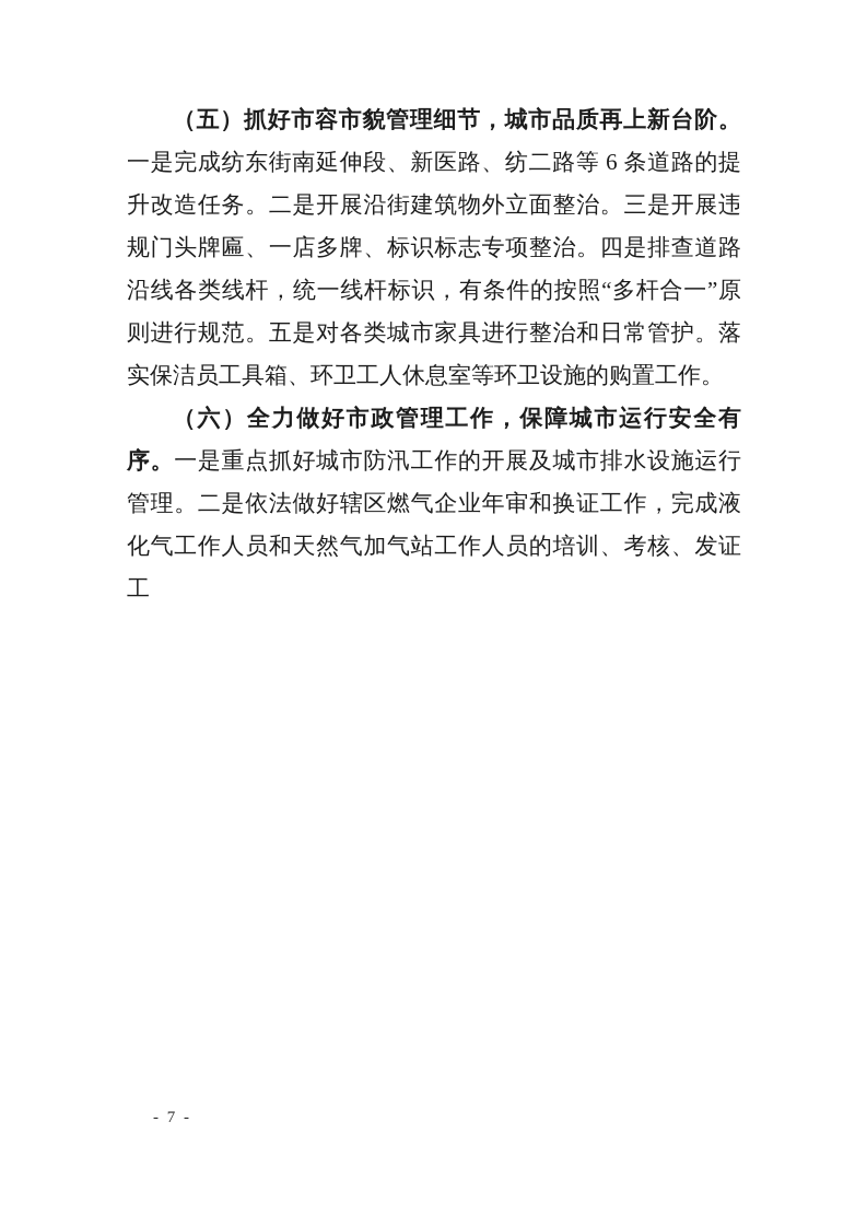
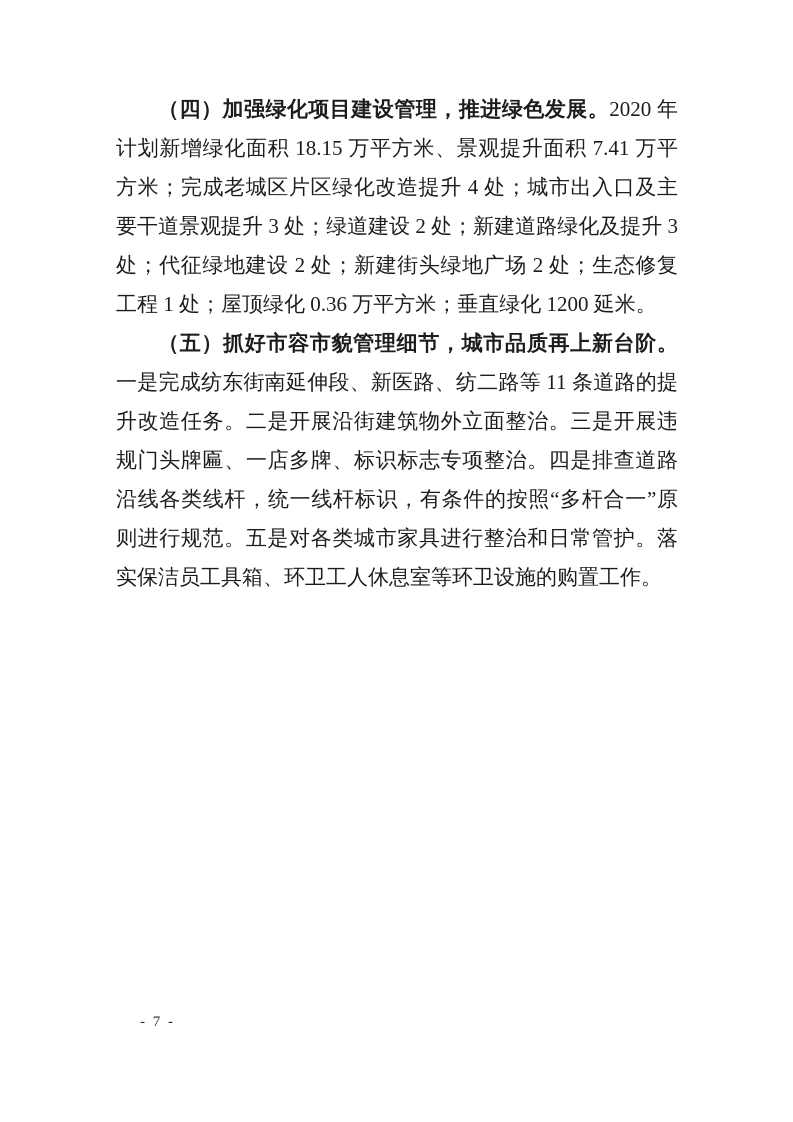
+ （四）加强绿化项目建设管理，推进绿色发展。2020 年计划新增绿化面积 18.15 万平方米、景观提升面积 7.41 万平方米；完成老城区片区绿化改造提升 4 处；城市出入口及主要干道景观提升 3 处；绿道建设 2 处；新建道路绿化及提升 3 处；代征绿地建设 2 处；新建街头绿地广场 2 处；生态修复工程 1 处；屋顶绿化 0.36 万平方米；垂直绿化 1200 延米。
- （五）抓好市容市貌管理细节，城市品质再上新台阶。一是完成纺东街南延伸段、新医路、纺二路等 6 条道路的提升改造任务。二是开展沿街建筑物外立面整治。三是开展违规门头牌匾、一店多牌、标识标志专项整治。四是排查道路沿线各类线杆，统一线杆标识，有条件的按照“多杆合一”原则进行规范。五是对各类城市家具进行整治和日常管护。落实保洁员工具箱、环卫工人休息室等环卫设施的购置工作。
+ （五）抓好市容市貌管理细节，城市品质再上新台阶。一是完成纺东街南延伸段、新医路、纺二路等 11 条道路的提升改造任务。二是开展沿街建筑物外立面整治。三是开展违规门头牌匾、一店多牌、标识标志专项整治。四是排查道路沿线各类线杆，统一线杆标识，有条件的按照“多杆合一”原则进行规范。五是对各类城市家具进行整治和日常管护。落实保洁员工具箱、环卫工人休息室等环卫设施的购置工作。
- （六）全力做好市政管理工作，保障城市运行安全有序。一是重点抓好城市防汛工作的开展及城市排水设施运行管理。二是依法做好辖区燃气企业年审和换证工作，完成液化气工作人员和天然气加气站工作人员的培训、考核、发证工
  - 7 -
